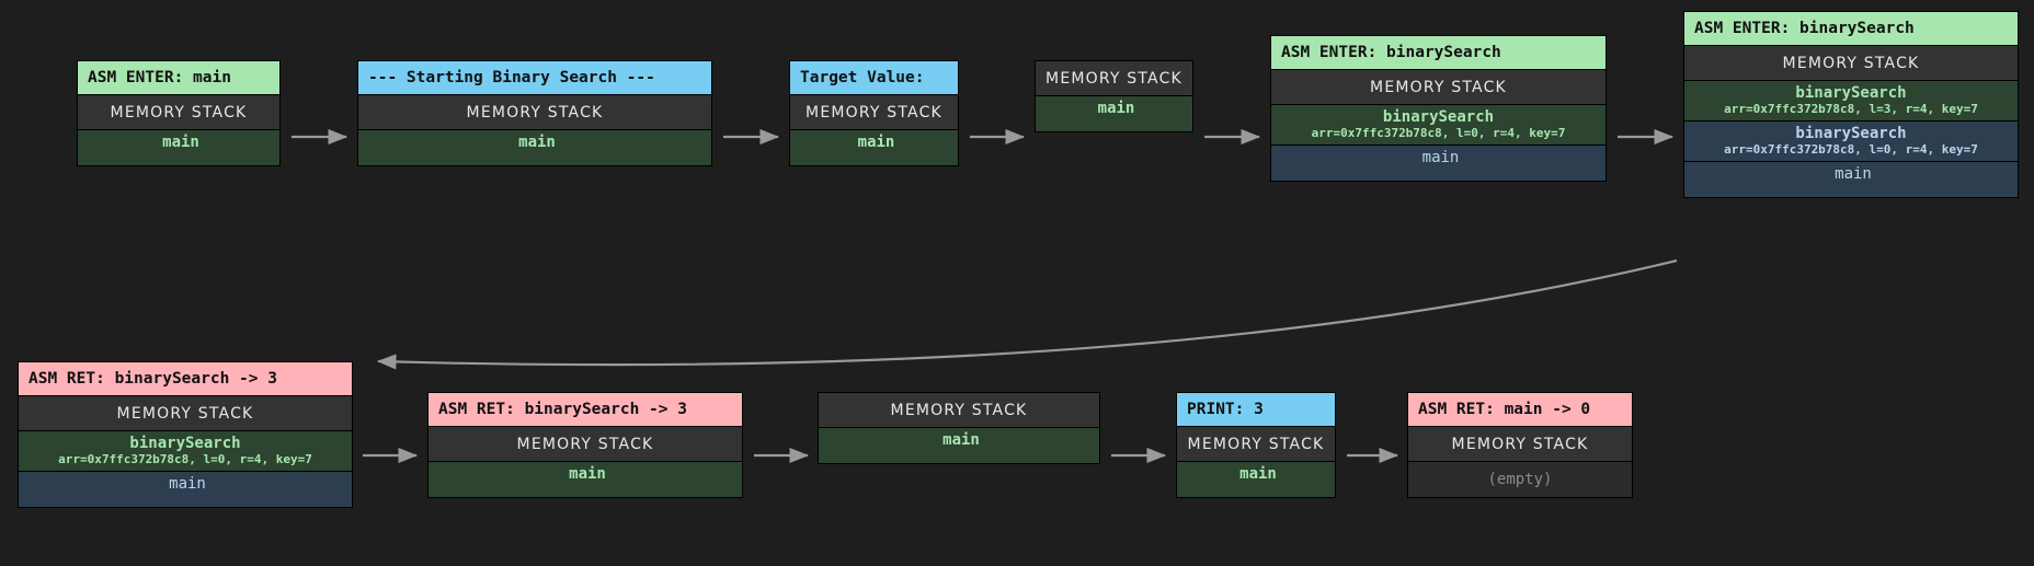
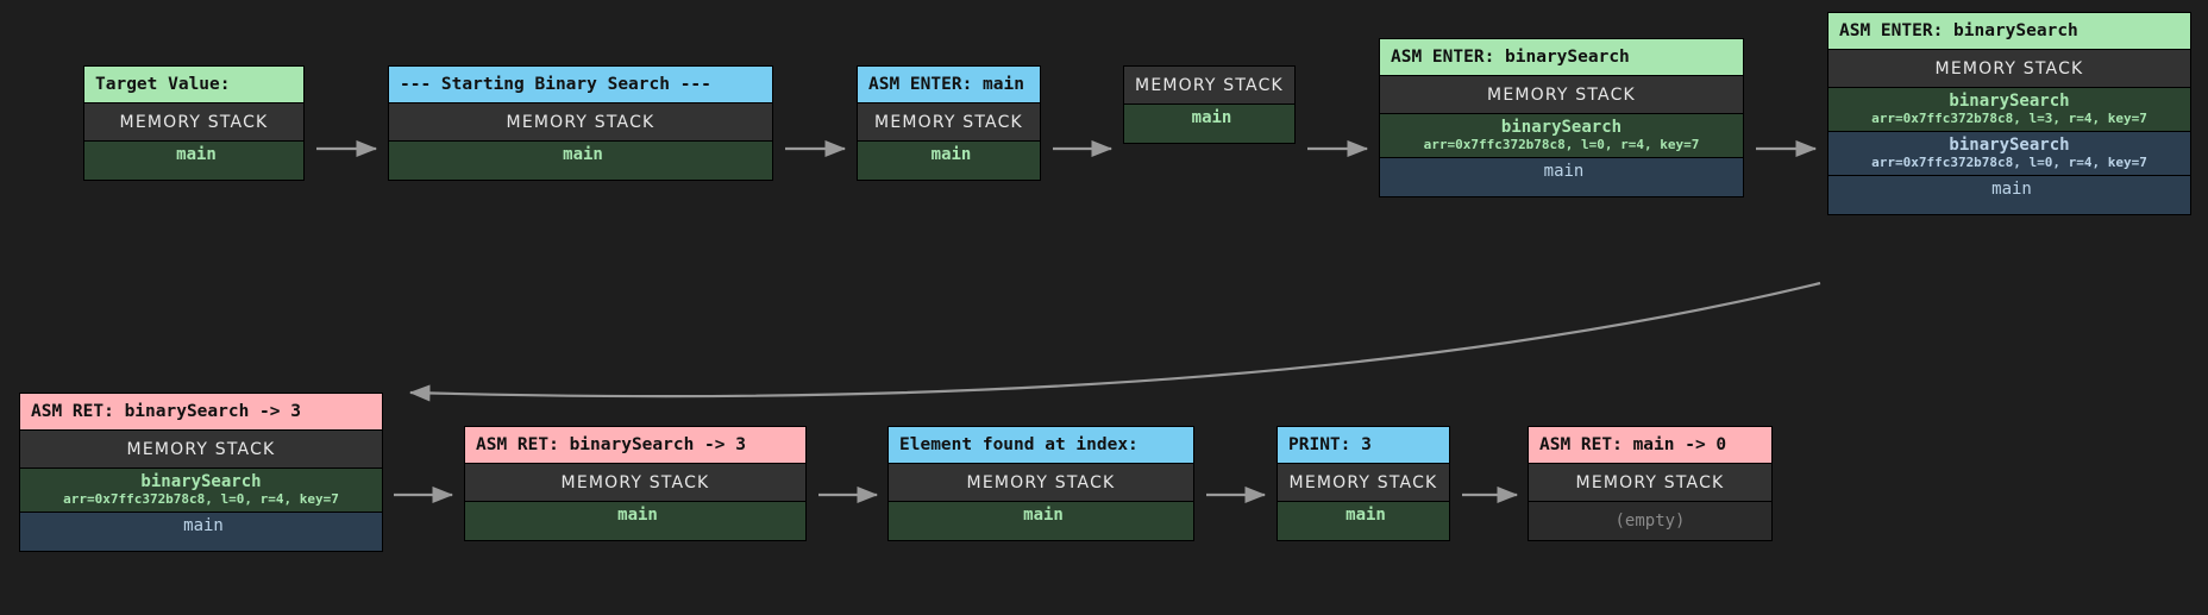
- ASM ENTER: main
+ Target Value:
  MEMORY STACK
  main
  --- Starting Binary Search ---
  MEMORY STACK
  main
- Target Value:
+ ASM ENTER: main
  MEMORY STACK
  main
  MEMORY STACK
  main
  ASM ENTER: binarySearch
  MEMORY STACK
  binarySearch
  arr=0x7ffc372b78c8, l=0, r=4, key=7
  main
  ASM ENTER: binarySearch
  MEMORY STACK
  binarySearch
  arr=0x7ffc372b78c8, l=3, r=4, key=7
  binarySearch
  arr=0x7ffc372b78c8, l=0, r=4, key=7
  main
  ASM RET: binarySearch -> 3
  MEMORY STACK
  binarySearch
  arr=0x7ffc372b78c8, l=0, r=4, key=7
  main
  ASM RET: binarySearch -> 3
  MEMORY STACK
  main
+ Element found at index:
  MEMORY STACK
  main
  PRINT: 3
  MEMORY STACK
  main
  ASM RET: main -> 0
  MEMORY STACK
  (empty)
